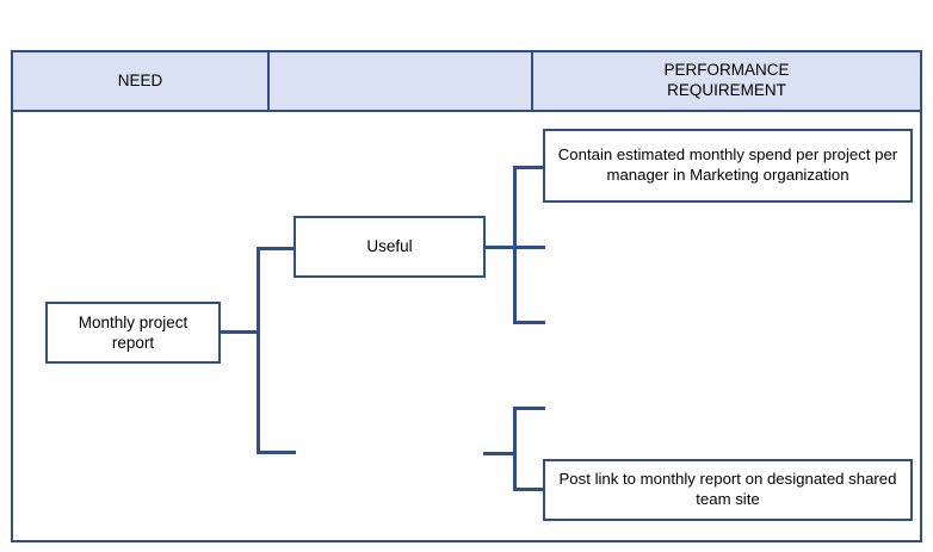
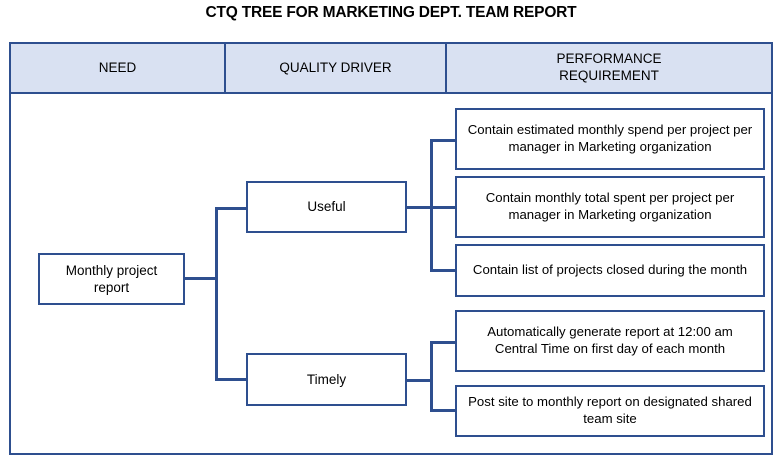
+ CTQ TREE FOR MARKETING DEPT. TEAM REPORT
  NEED
+ QUALITY DRIVER
  PERFORMANCE
  REQUIREMENT
  Monthly project report
  Useful
+ Timely
  Contain estimated monthly spend per project per manager in Marketing organization
+ Contain monthly total spent per project per manager in Marketing organization
+ Contain list of projects closed during the month
+ Automatically generate report at 12:00 am Central Time on first day of each month
- Post link to monthly report on designated shared team site
+ Post site to monthly report on designated shared team site
